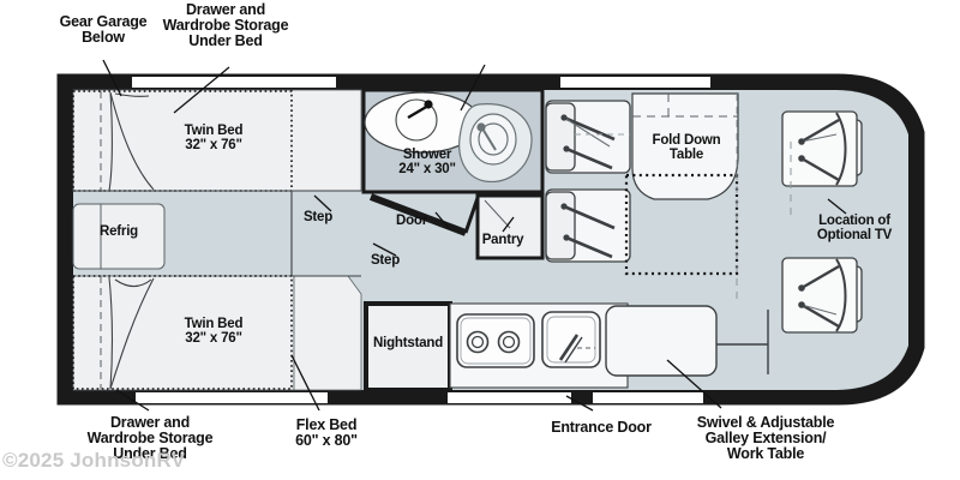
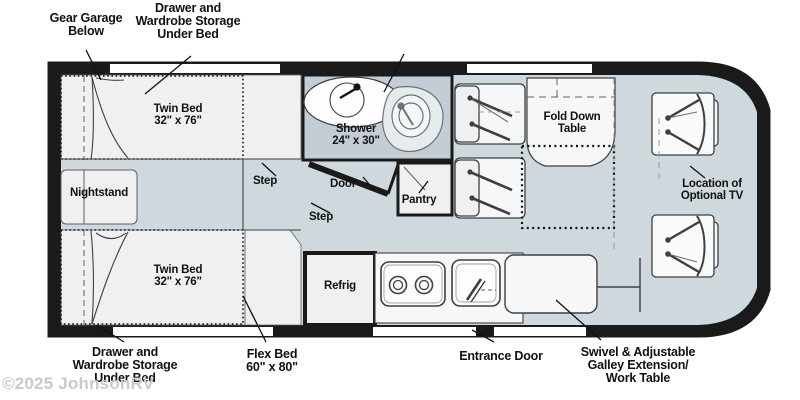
  Gear Garage
  Below
  Drawer and
  Wardrobe Storage
  Under Bed
  Drawer and
  Wardrobe Storage
  Under Bed
  Flex Bed
  60" x 80"
  Entrance Door
  Swivel & Adjustable
  Galley Extension/
  Work Table
  Twin Bed
  32" x 76"
  Twin Bed
  32" x 76"
- Refrig
+ Nightstand
  Shower
  24" x 30"
  Door
  Pantry
  Step
  Step
- Nightstand
+ Refrig
  Fold Down
  Table
  Location of
  Optional TV
  ©2025 JohnsonRV
